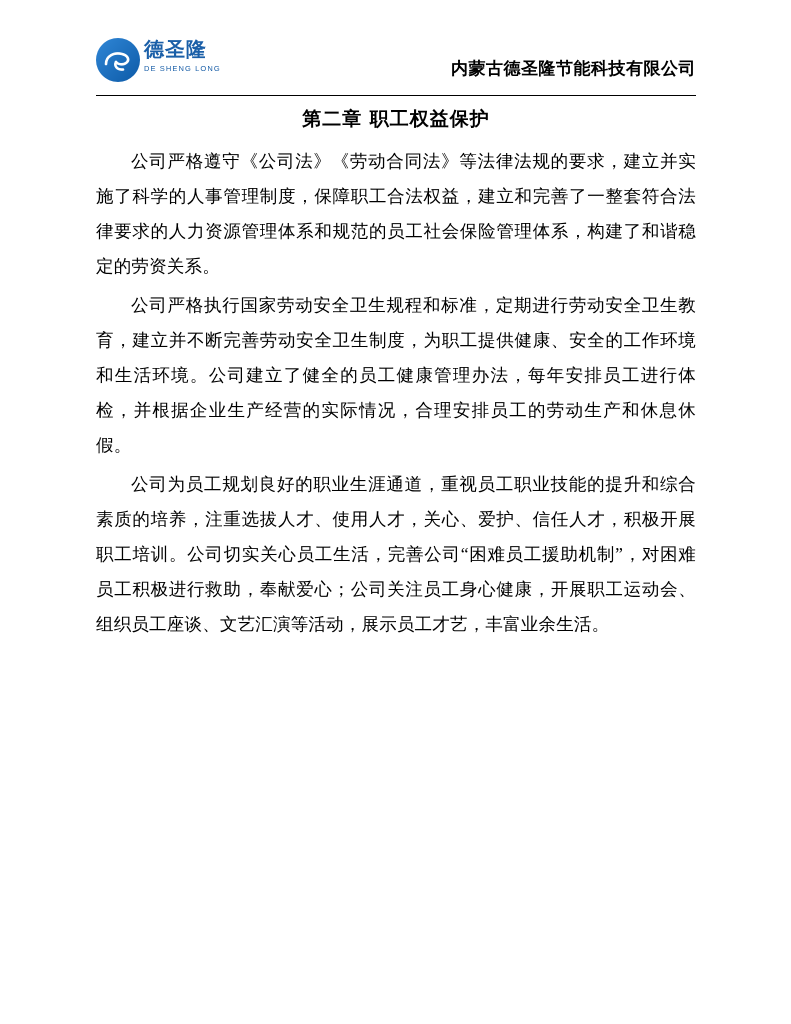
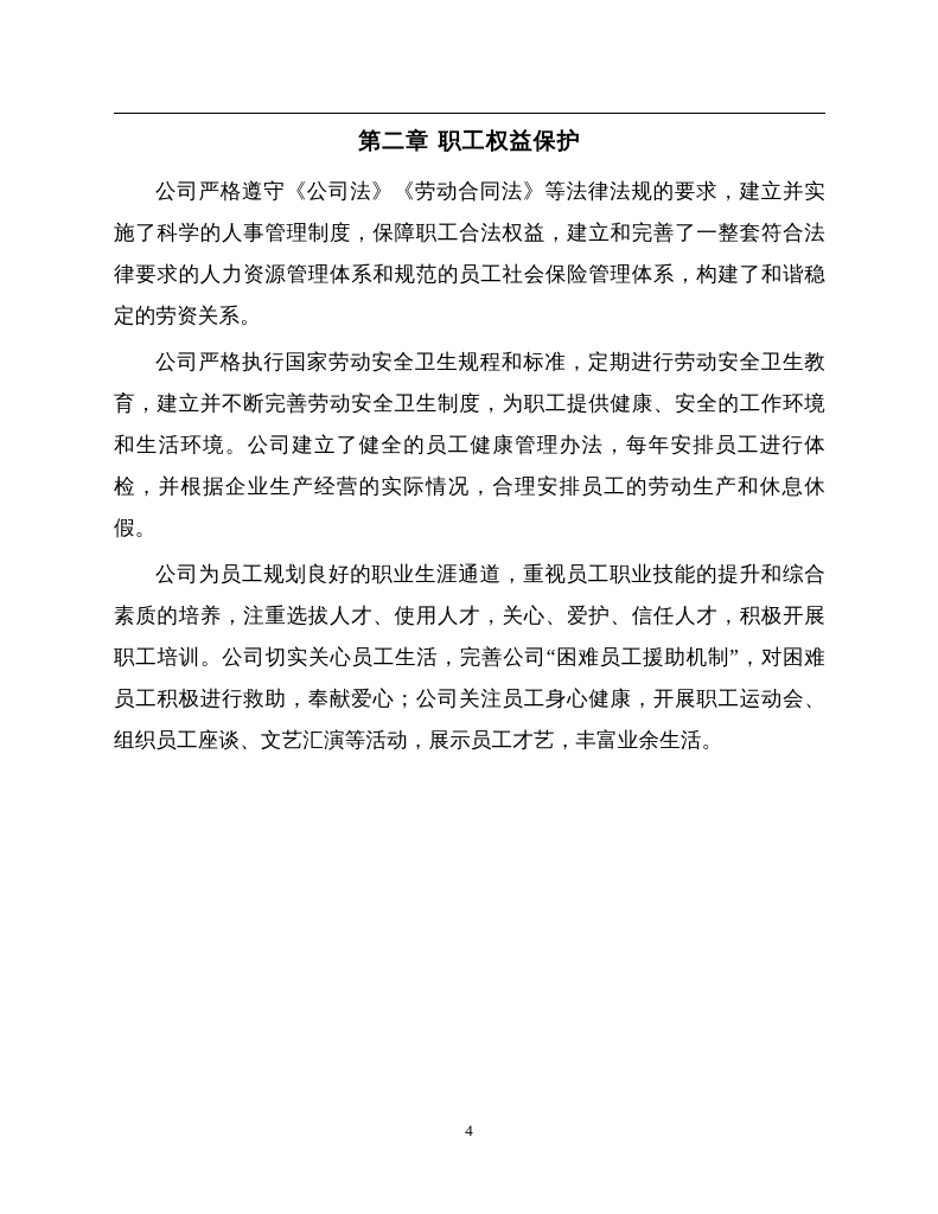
- 德圣隆
- DE SHENG LONG
- 内蒙古德圣隆节能科技有限公司
  第二章 职工权益保护
  公司严格遵守《公司法》《劳动合同法》等法律法规的要求，建立并实施了科学的人事管理制度，保障职工合法权益，建立和完善了一整套符合法律要求的人力资源管理体系和规范的员工社会保险管理体系，构建了和谐稳定的劳资关系。
  公司严格执行国家劳动安全卫生规程和标准，定期进行劳动安全卫生教育，建立并不断完善劳动安全卫生制度，为职工提供健康、安全的工作环境和生活环境。公司建立了健全的员工健康管理办法，每年安排员工进行体检，并根据企业生产经营的实际情况，合理安排员工的劳动生产和休息休假。
  公司为员工规划良好的职业生涯通道，重视员工职业技能的提升和综合素质的培养，注重选拔人才、使用人才，关心、爱护、信任人才，积极开展职工培训。公司切实关心员工生活，完善公司“困难员工援助机制”，对困难员工积极进行救助，奉献爱心；公司关注员工身心健康，开展职工运动会、组织员工座谈、文艺汇演等活动，展示员工才艺，丰富业余生活。
+ 4
